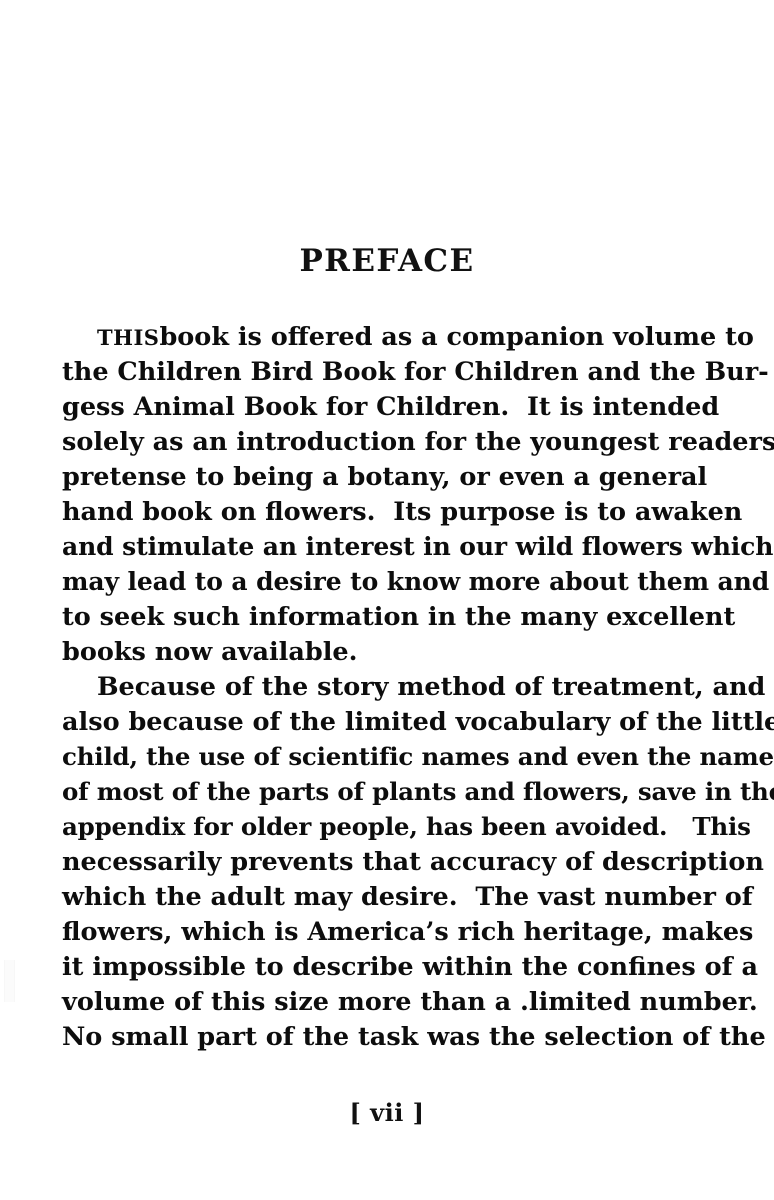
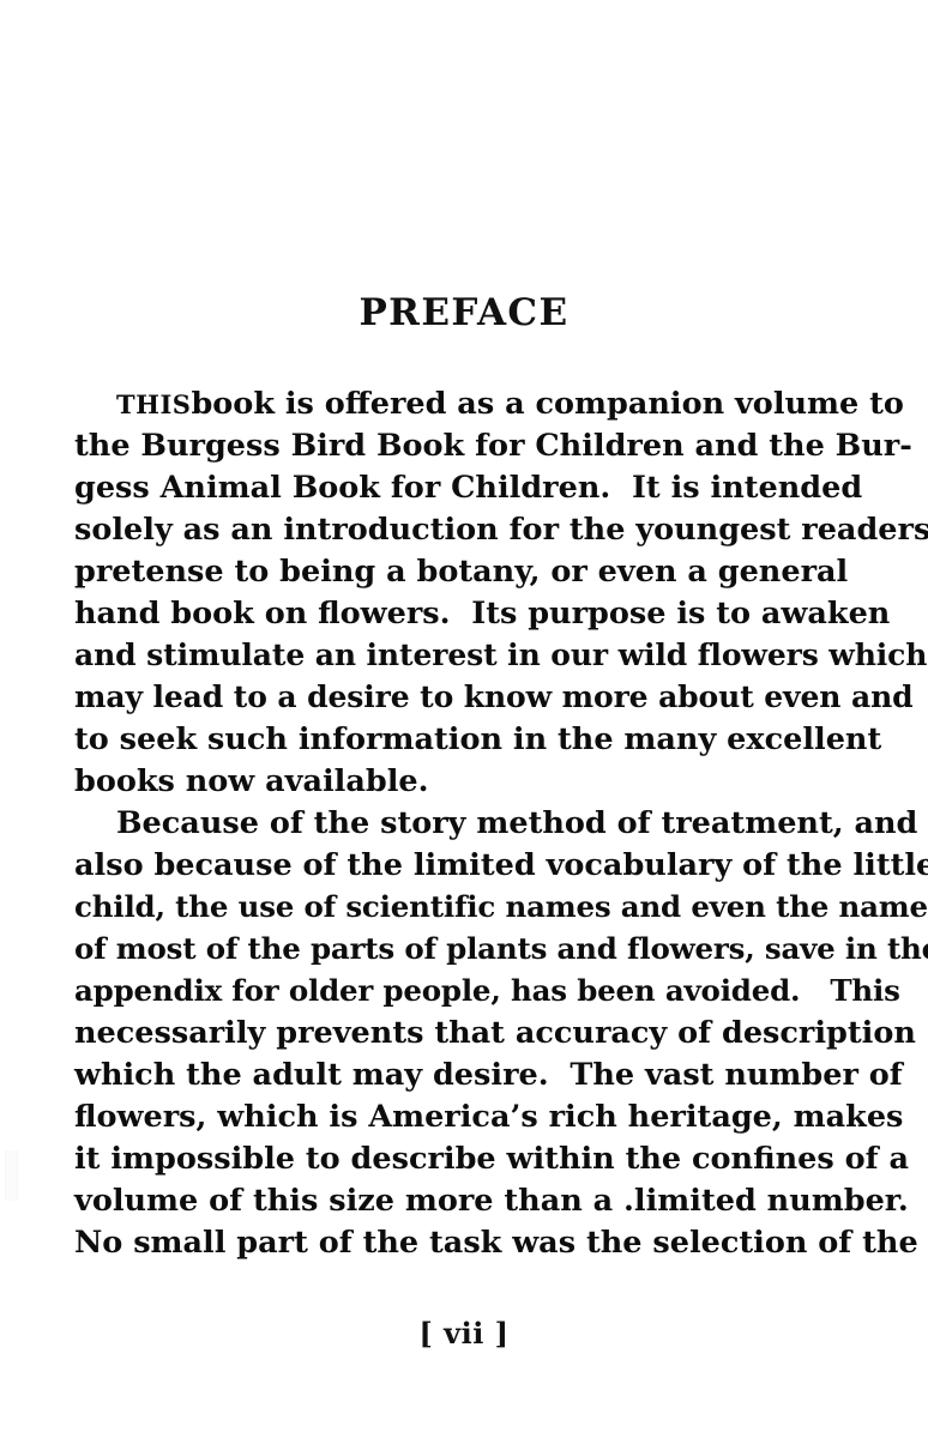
  PREFACE
  THIS
  book is offered as a companion volume to
- the Children Bird Book for Children and the Bur-
+ the Burgess Bird Book for Children and the Bur-
  gess Animal Book for Children. It is intended
  solely as an introduction for the youngest readers
  pretense to being a botany, or even a general
  hand book on flowers. Its purpose is to awaken
  and stimulate an interest in our wild flowers which
- may lead to a desire to know more about them and
+ may lead to a desire to know more about even and
  to seek such information in the many excellent
  books now available.
  Because of the story method of treatment, and
  also because of the limited vocabulary of the little
  child, the use of scientific names and even the name
  of most of the parts of plants and flowers, save in th
  appendix for older people, has been avoided. This
  necessarily prevents that accuracy of description
  which the adult may desire. The vast number of
  flowers, which is America’s rich heritage, makes
  it impossible to describe within the confines of a
  volume of this size more than a .limited number.
  No small part of the task was the selection of the
  [ vii ]
